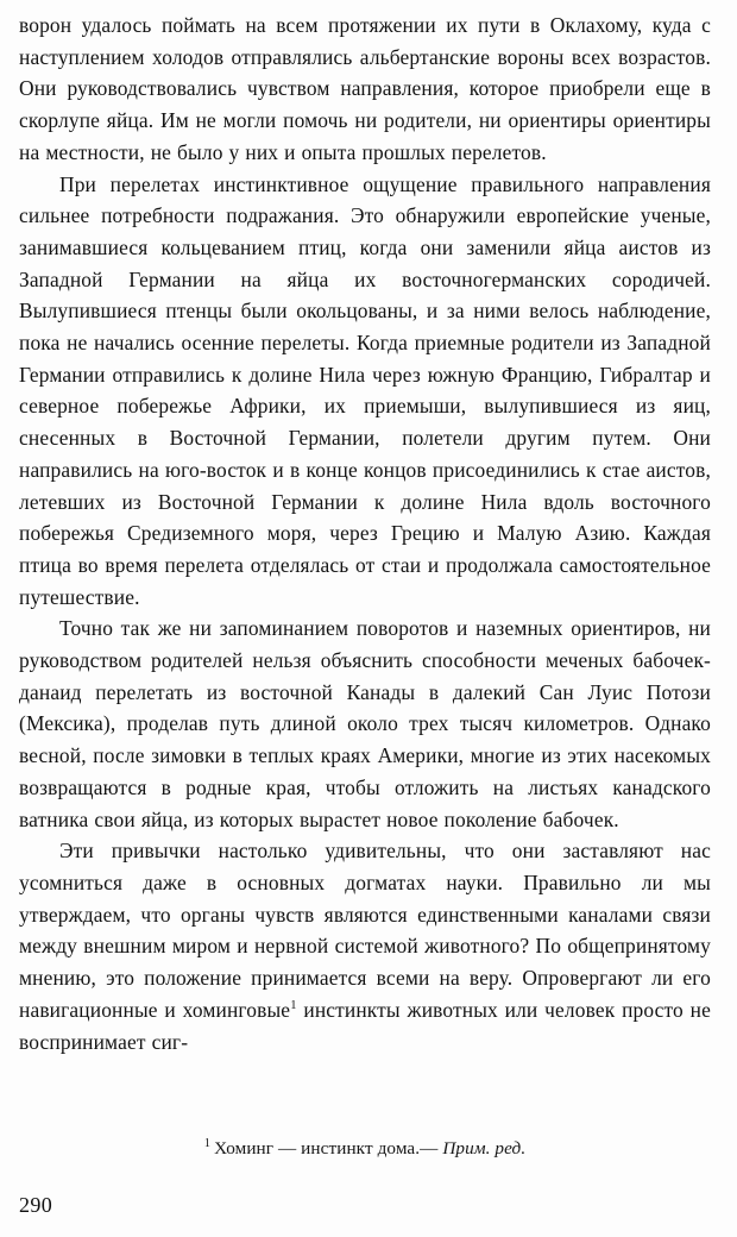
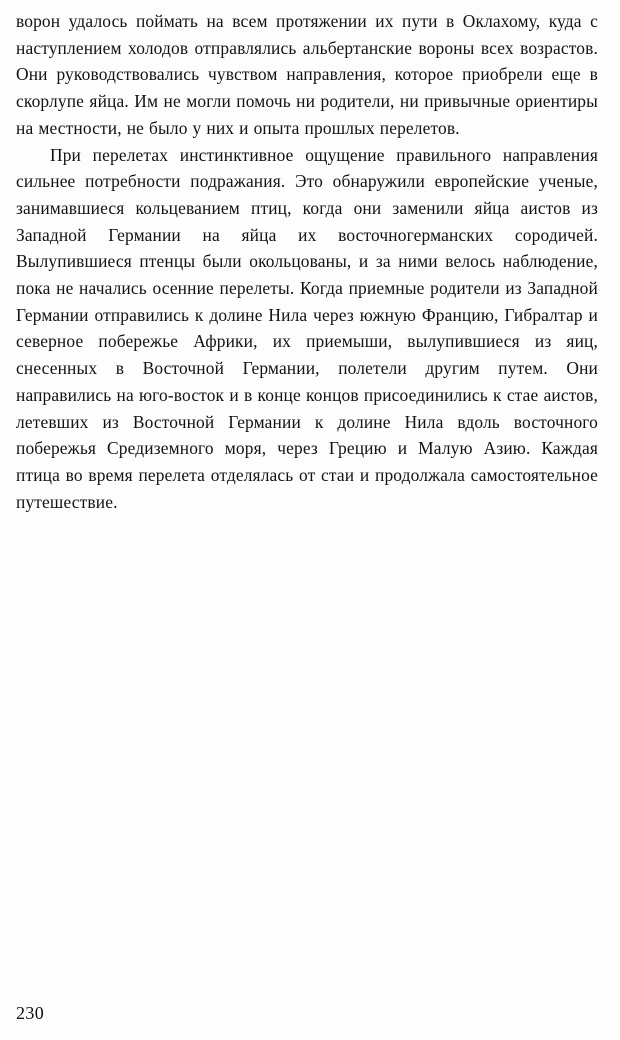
- ворон удалось поймать на всем протяжении их пути в Оклахому, куда с наступлением холодов отправлялись альбертанские вороны всех возрастов. Они руководствовались чувством направления, которое приобрели еще в скорлупе яйца. Им не могли помочь ни родители, ни ориентиры ориентиры на местности, не было у них и опыта прошлых перелетов.
+ ворон удалось поймать на всем протяжении их пути в Оклахому, куда с наступлением холодов отправлялись альбертанские вороны всех возрастов. Они руководствовались чувством направления, которое приобрели еще в скорлупе яйца. Им не могли помочь ни родители, ни привычные ориентиры на местности, не было у них и опыта прошлых перелетов.
  При перелетах инстинктивное ощущение правильного направления сильнее потребности подражания. Это обнаружили европейские ученые, занимавшиеся кольцеванием птиц, когда они заменили яйца аистов из Западной Германии на яйца их восточногерманских сородичей. Вылупившиеся птенцы были окольцованы, и за ними велось наблюдение, пока не начались осенние перелеты. Когда приемные родители из Западной Германии отправились к долине Нила через южную Францию, Гибралтар и северное побережье Африки, их приемыши, вылупившиеся из яиц, снесенных в Восточной Германии, полетели другим путем. Они направились на юго-восток и в конце концов присоединились к стае аистов, летевших из Восточной Германии к долине Нила вдоль восточного побережья Средиземного моря, через Грецию и Малую Азию. Каждая птица во время перелета отделялась от стаи и продолжала самостоятельное путешествие.
- Точно так же ни запоминанием поворотов и наземных ориентиров, ни руководством родителей нельзя объяснить способности меченых бабочек-данаид перелетать из восточной Канады в далекий Сан Луис Потози (Мексика), проделав путь длиной около трех тысяч километров. Однако весной, после зимовки в теплых краях Америки, многие из этих насекомых возвращаются в родные края, чтобы отложить на листьях канадского ватника свои яйца, из которых вырастет новое поколение бабочек.
- Эти привычки настолько удивительны, что они заставляют нас усомниться даже в основных догматах науки. Правильно ли мы утверждаем, что органы чувств являются единственными каналами связи между внешним миром и нервной системой животного? По общепринятому мнению, это положение принимается всеми на веру. Опровергают ли его навигационные и хоминговые1 инстинкты животных или человек просто не воспринимает сиг-
- 1 Хоминг — инстинкт дома.— Прим. ред.
- 290
+ 230
